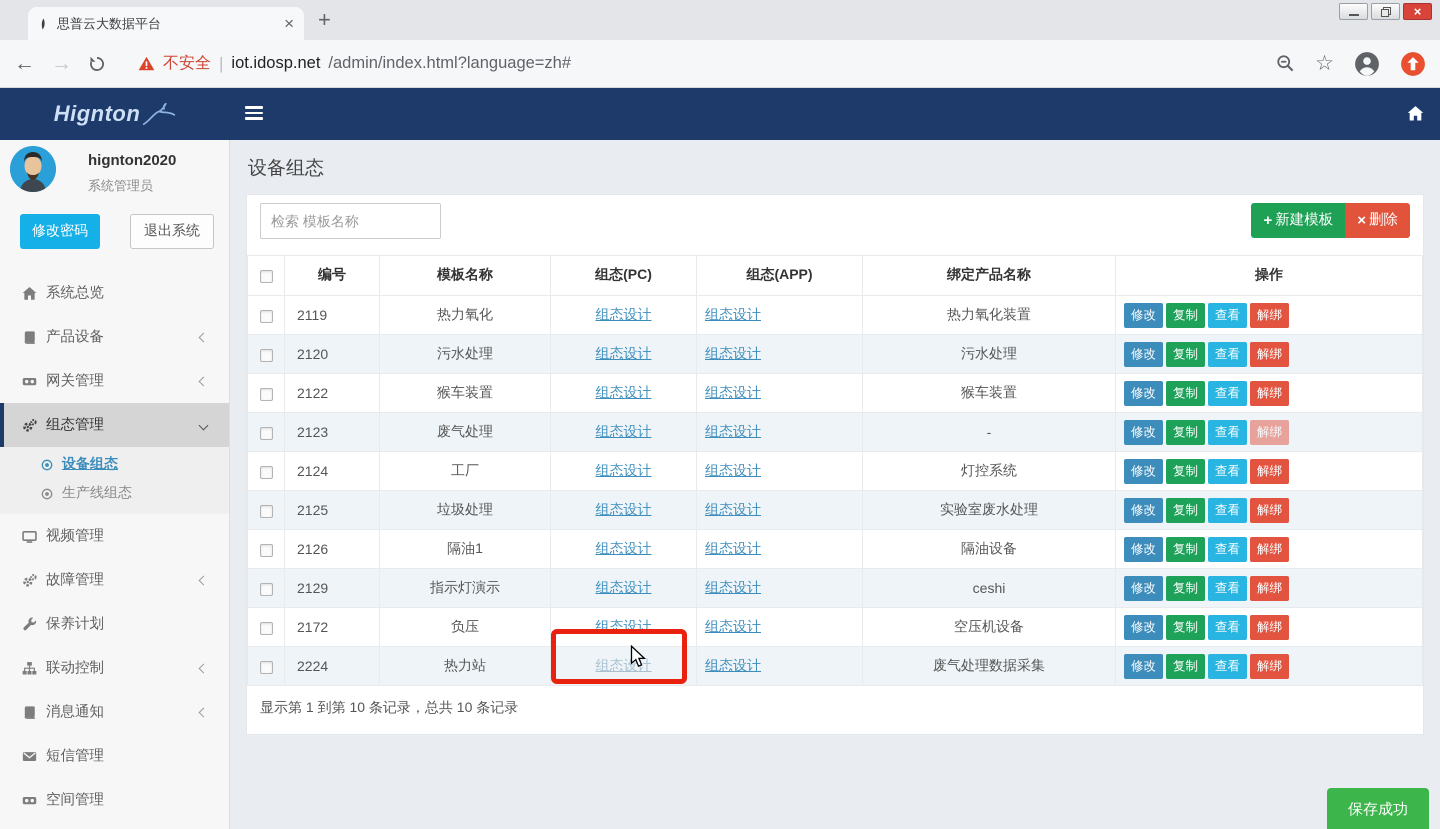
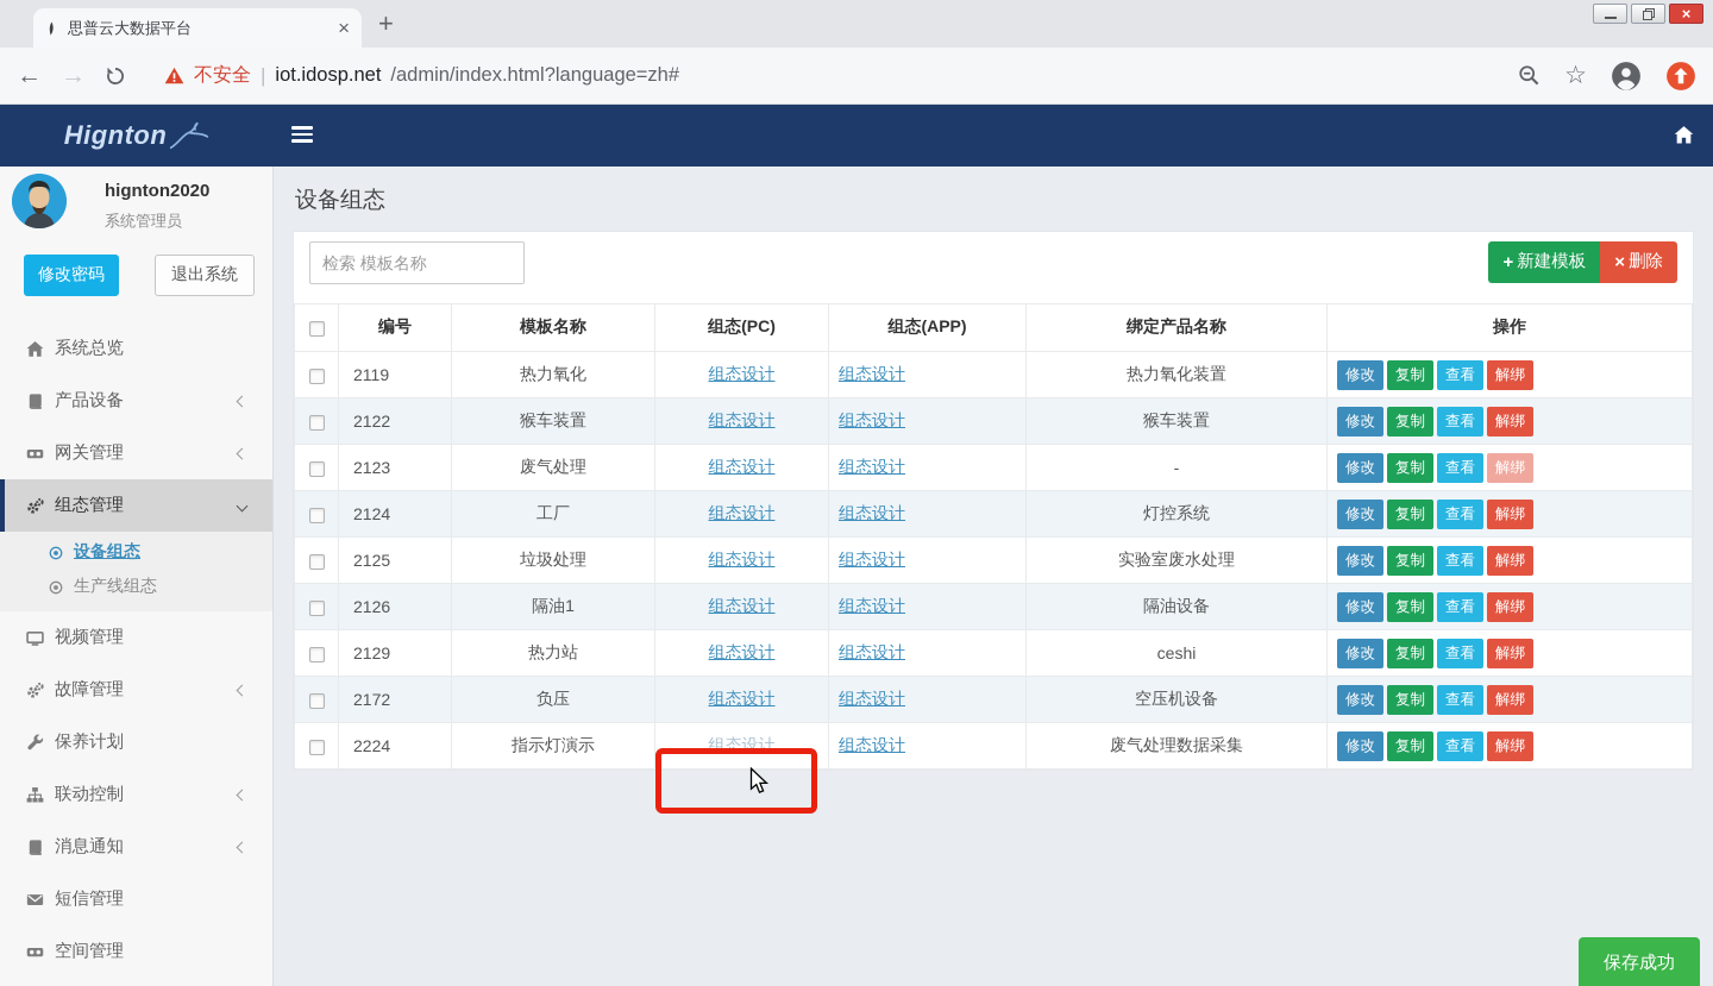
  思普云大数据平台
  ×
  +
  ×
  ←
  →
  不安全
  |
  iot.idosp.net
  /admin/index.html?language=zh#
  ☆
  Hignton
  hignton2020
  系统管理员
  修改密码
  退出系统
  系统总览
  产品设备
  网关管理
  组态管理
  设备组态
  生产线组态
  视频管理
  故障管理
  保养计划
  联动控制
  消息通知
  短信管理
  空间管理
  设备组态
  检索 模板名称
  +
  新建模板
  ×
  删除
  	编号	模板名称	组态(PC)	组态(APP)	绑定产品名称	操作
  	2119	热力氧化	组态设计	组态设计	热力氧化装置	修改 复制 查看 解绑
- 	2120	污水处理	组态设计	组态设计	污水处理	修改 复制 查看 解绑
  	2122	猴车装置	组态设计	组态设计	猴车装置	修改 复制 查看 解绑
  	2123	废气处理	组态设计	组态设计	-	修改 复制 查看 解绑
  	2124	工厂	组态设计	组态设计	灯控系统	修改 复制 查看 解绑
  	2125	垃圾处理	组态设计	组态设计	实验室废水处理	修改 复制 查看 解绑
  	2126	隔油1	组态设计	组态设计	隔油设备	修改 复制 查看 解绑
- 	2129	指示灯演示	组态设计	组态设计	ceshi	修改 复制 查看 解绑
+ 	2129	热力站	组态设计	组态设计	ceshi	修改 复制 查看 解绑
  	2172	负压	组态设计	组态设计	空压机设备	修改 复制 查看 解绑
- 	2224	热力站	组态设计	组态设计	废气处理数据采集	修改 复制 查看 解绑
+ 	2224	指示灯演示	组态设计	组态设计	废气处理数据采集	修改 复制 查看 解绑
- 显示第 1 到第 10 条记录，总共 10 条记录
  保存成功
